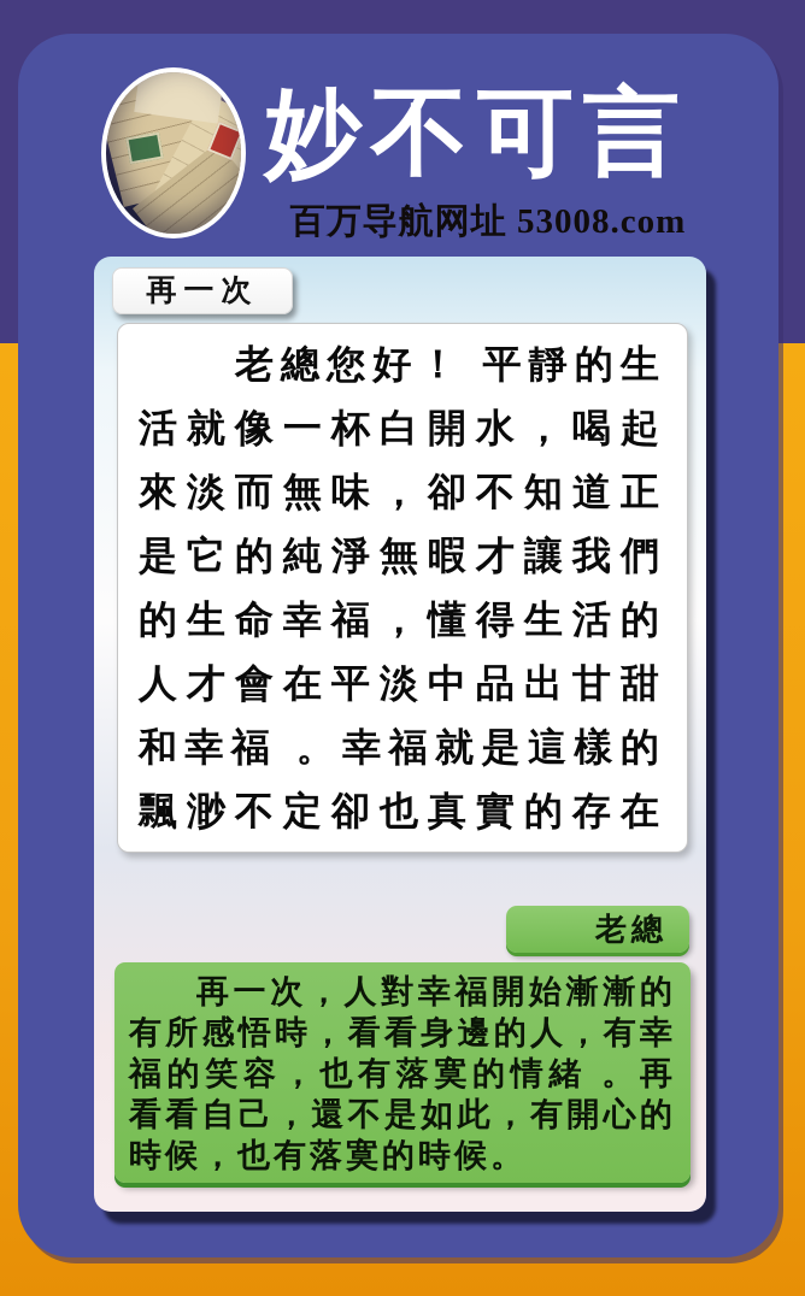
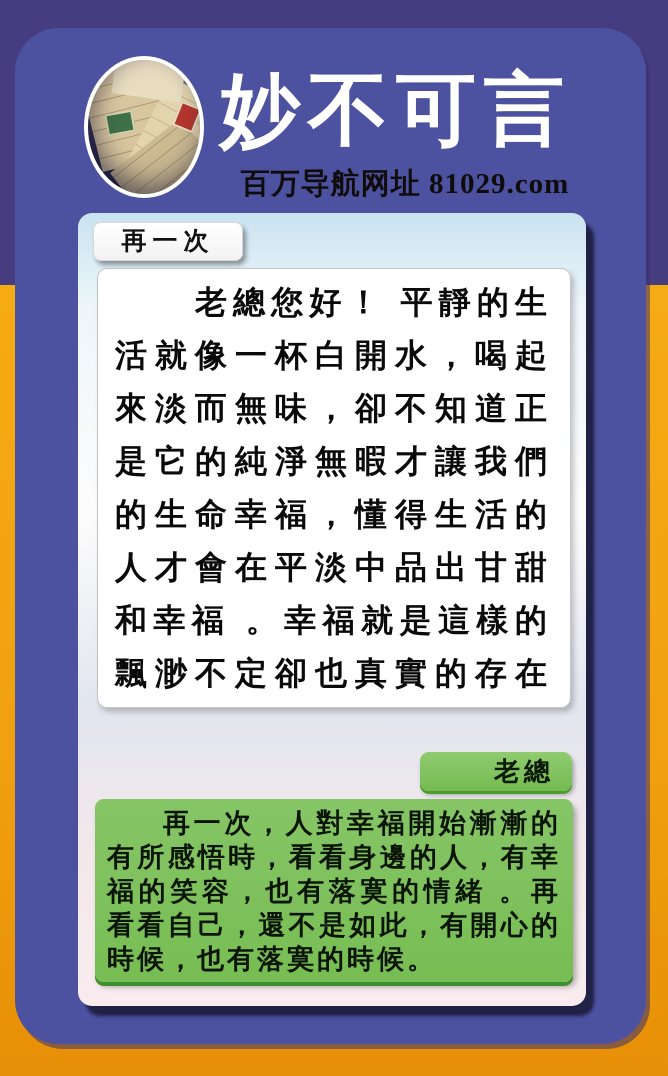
  妙不可言
- 百万导航网址 53008.com
+ 百万导航网址 81029.com
  再一次
  老總您好！ 平靜的生活就像一杯白開水，喝起來淡而無味，卻不知道正是它的純淨無暇才讓我們的生命幸福，懂得生活的人才會在平淡中品出甘甜和幸福 。幸福就是這樣的飄渺不定卻也真實的存在
  老總
  再一次，人對幸福開始漸漸的有所感悟時，看看身邊的人，有幸福的笑容，也有落寞的情緒 。再看看自己，還不是如此，有開心的時候，也有落寞的時候。
